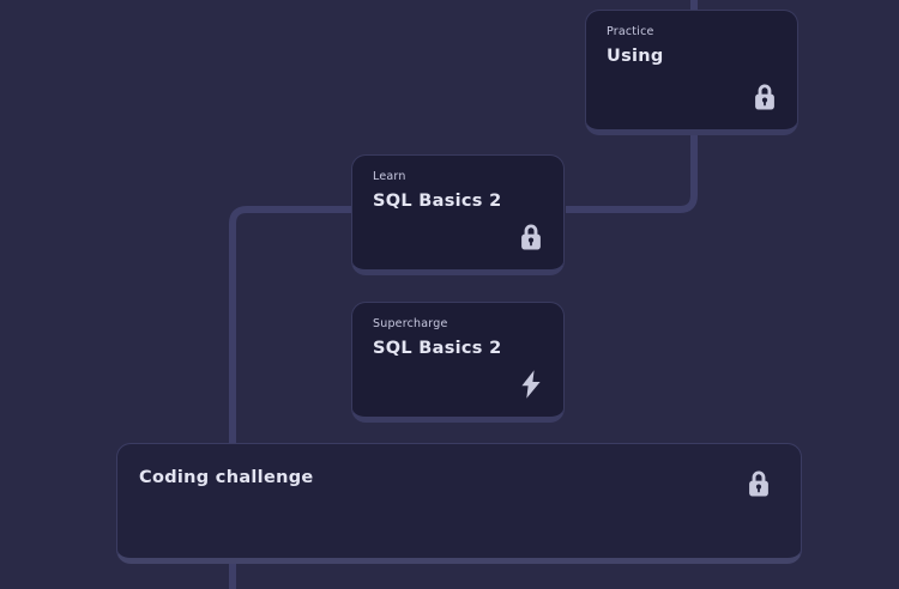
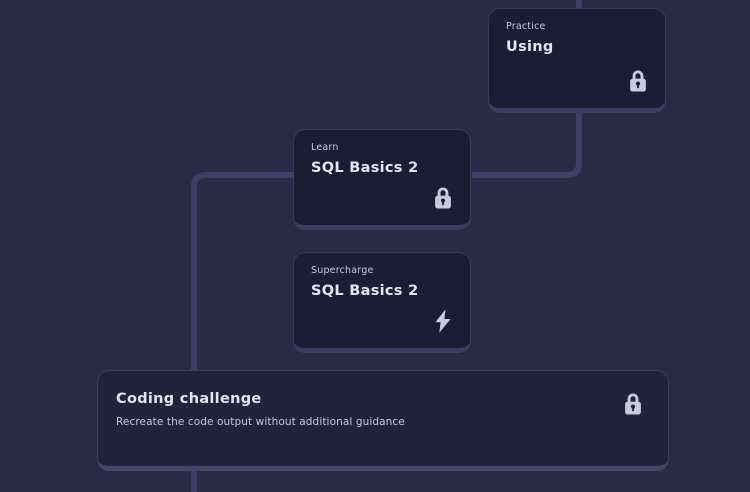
  Practice
  Using
  Learn
  SQL Basics 2
  Supercharge
  SQL Basics 2
  Coding challenge
+ Recreate the code output without additional guidance
